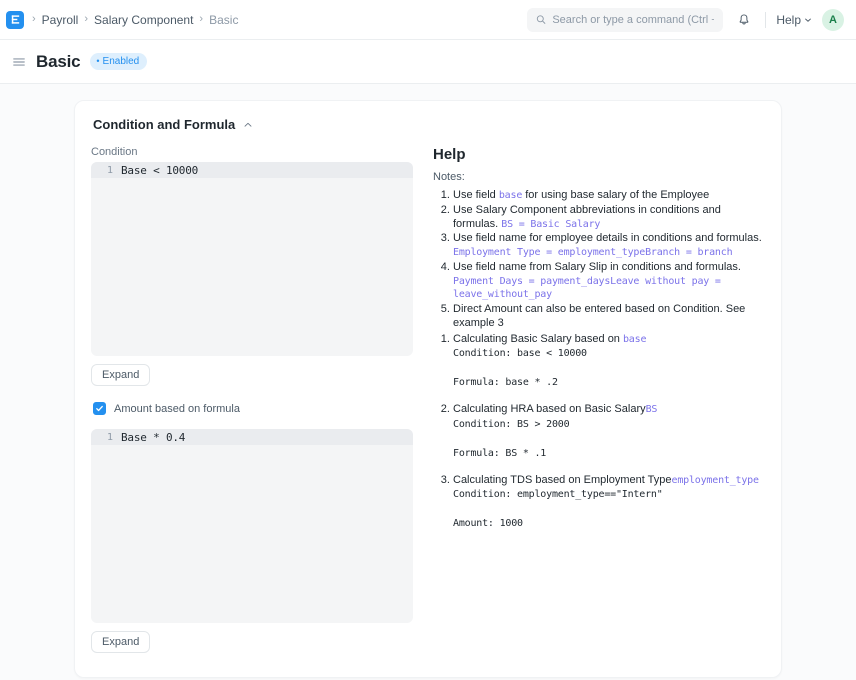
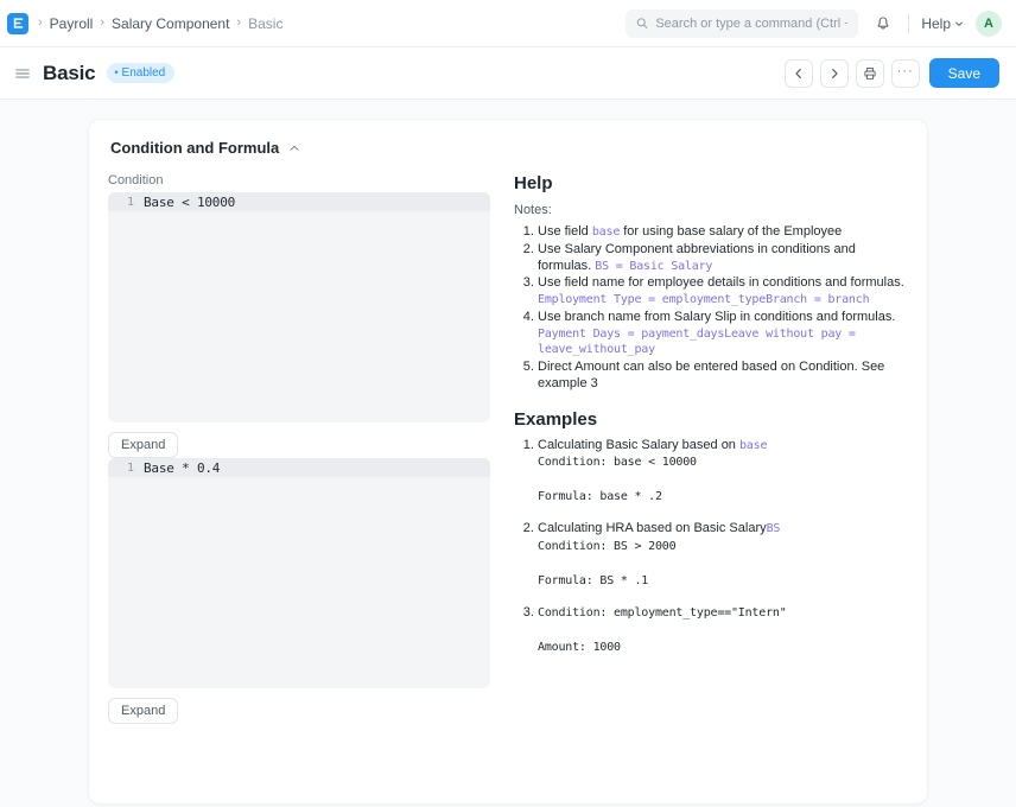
  ›
  Payroll
  ›
  Salary Component
  ›
  Basic
  Search or type a command (Ctrl
  Help
  A
  Basic
  •
  Enabled
+ ···
+ Save
  Condition and Formula
  Condition
  1
  Base < 10000
  Expand
- Amount based on formula
  1
  Base * 0.4
  Expand
  Help
  Notes:
  Use field base for using base salary of the Employee
  Use Salary Component abbreviations in conditions and formulas. BS = Basic Salary
  Use field name for employee details in conditions and formulas. Employment Type = employment_typeBranch = branch
- Use field name from Salary Slip in conditions and formulas. Payment Days = payment_daysLeave without pay = leave_without_pay
+ Use branch name from Salary Slip in conditions and formulas. Payment Days = payment_daysLeave without pay = leave_without_pay
  Direct Amount can also be entered based on Condition. See example 3
+ Examples
  Calculating Basic Salary based on base
  Condition: base < 10000
  Formula: base * .2
  Calculating HRA based on Basic SalaryBS
  Condition: BS > 2000
  Formula: BS * .1
- Calculating TDS based on Employment Typeemployment_type
  Condition: employment_type=="Intern"
  Amount: 1000
